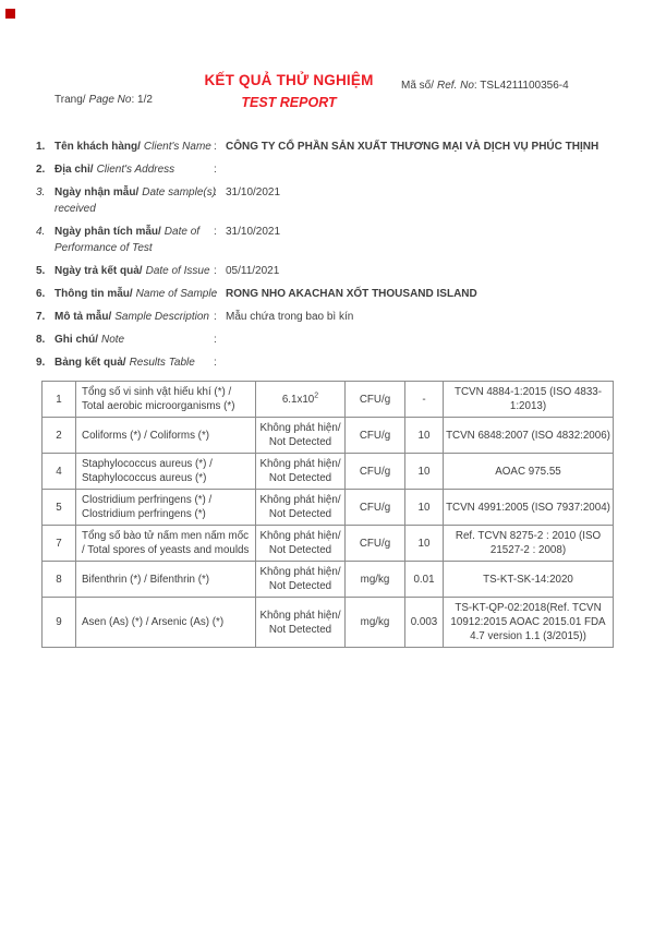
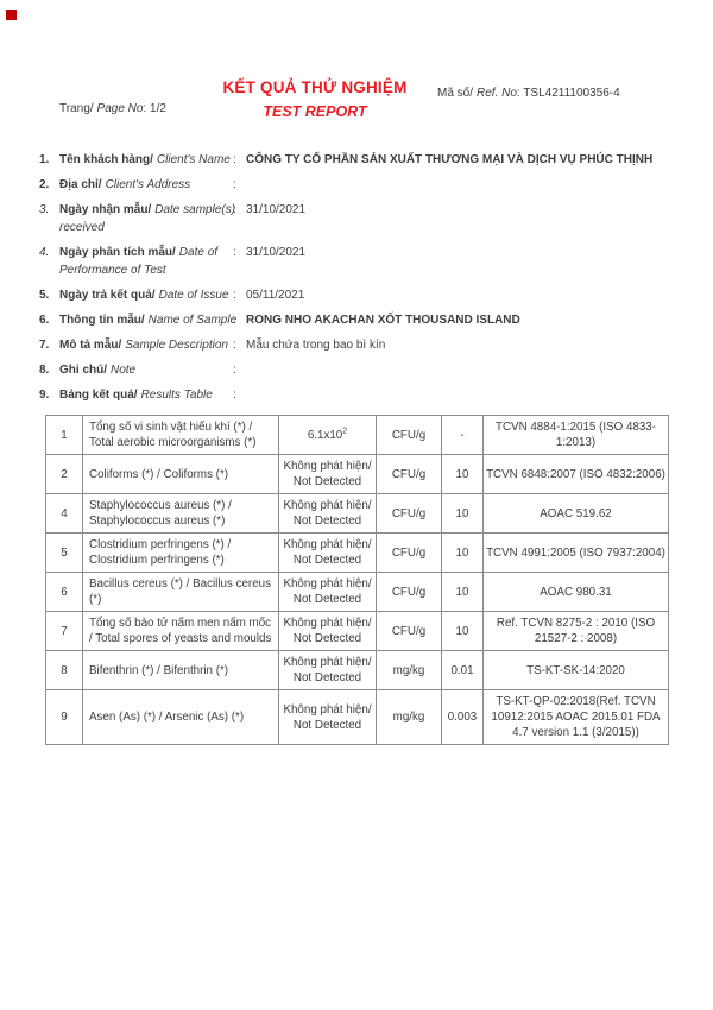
  Trang/ Page No: 1/2
  KẾT QUẢ THỬ NGHIỆM
  TEST REPORT
  Mã số/ Ref. No: TSL4211100356-4
  1.
  Tên khách hàng/ Client's Name
  :
  CÔNG TY CỔ PHẦN SẢN XUẤT THƯƠNG MẠI VÀ DỊCH VỤ PHÚC THỊNH
  2.
  Địa chỉ/ Client's Address
  :
  3.
  Ngày nhận mẫu/ Date sample(s)
  received
  :
  31/10/2021
  4.
  Ngày phân tích mẫu/ Date of
  Performance of Test
  :
  31/10/2021
  5.
  Ngày trả kết quả/ Date of Issue
  :
  05/11/2021
  6.
  Thông tin mẫu/ Name of Sample
  :
  RONG NHO AKACHAN XỐT THOUSAND ISLAND
  7.
  Mô tả mẫu/ Sample Description
  :
  Mẫu chứa trong bao bì kín
  8.
  Ghi chú/ Note
  :
  9.
  Bảng kết quả/ Results Table
  :
  1	Tổng số vi sinh vật hiếu khí (*) / Total aerobic microorganisms (*)	6.1x10	CFU/g	-	TCVN 4884-1:2015 (ISO 4833-1:2013)
  2	Coliforms (*) / Coliforms (*)	Không phát hiện/Not Detected	CFU/g	10	TCVN 6848:2007 (ISO 4832:2006)
- 4	Staphylococcus aureus (*) / Staphylococcus aureus (*)	Không phát hiện/Not Detected	CFU/g	10	AOAC 975.55
+ 4	Staphylococcus aureus (*) / Staphylococcus aureus (*)	Không phát hiện/Not Detected	CFU/g	10	AOAC 519.62
  5	Clostridium perfringens (*) / Clostridium perfringens (*)	Không phát hiện/Not Detected	CFU/g	10	TCVN 4991:2005 (ISO 7937:2004)
+ 6	Bacillus cereus (*) / Bacillus cereus (*)	Không phát hiện/Not Detected	CFU/g	10	AOAC 980.31
  7	Tổng số bào tử nấm men nấm mốc / Total spores of yeasts and moulds	Không phát hiện/Not Detected	CFU/g	10	Ref. TCVN 8275-2 : 2010 (ISO 21527-2 : 2008)
  8	Bifenthrin (*) / Bifenthrin (*)	Không phát hiện/Not Detected	mg/kg	0.01	TS-KT-SK-14:2020
  9	Asen (As) (*) / Arsenic (As) (*)	Không phát hiện/Not Detected	mg/kg	0.003	TS-KT-QP-02:2018(Ref. TCVN 10912:2015 AOAC 2015.01 FDA 4.7 version 1.1 (3/2015))
